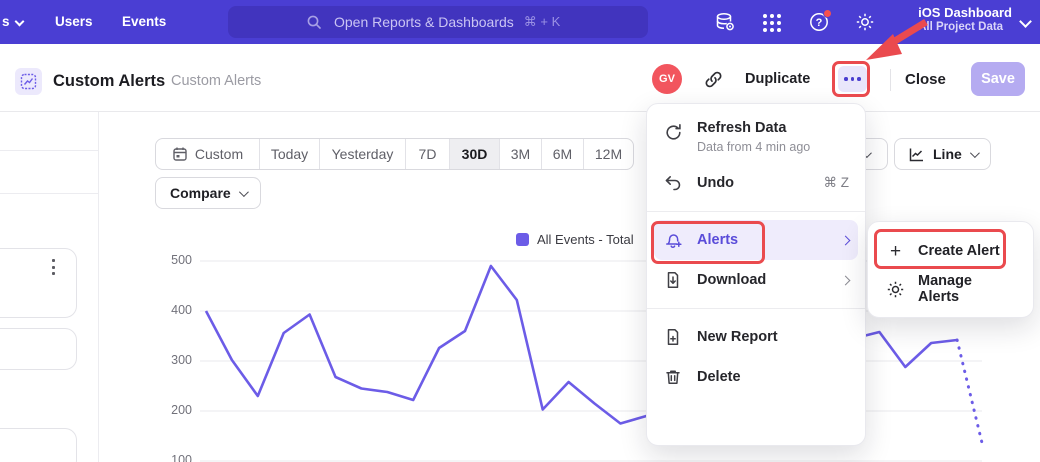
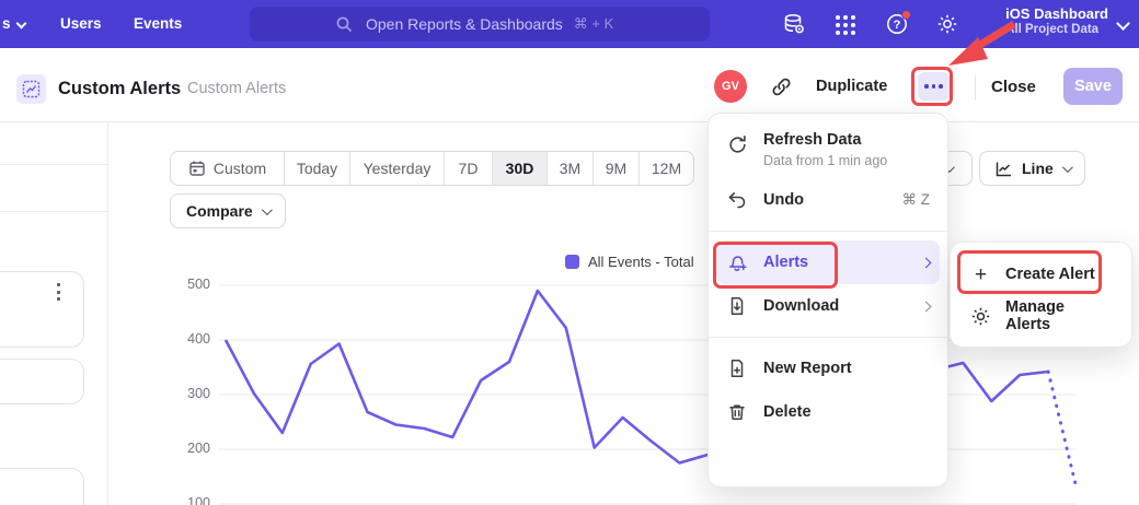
  s
  Users
  Events
  Open Reports & Dashboards
  ⌘ + K
  ?
  iOS Dashboard
  ll Project Data
  Custom Alerts
  Custom Alerts
  GV
  Duplicate
  Close
  Save
  Custom
  Today
  Yesterday
  7D
  30D
  3M
- 6M
+ 9M
  12M
  Compare
  Line
  100
  200
  300
  400
  500
  All Events - Total
  Refresh Data
- Data from 4 min ago
+ Data from 1 min ago
  Undo
  ⌘ Z
  Alerts
  Download
  New Report
  Delete
  +
  Create Alert
  Manage Alerts
